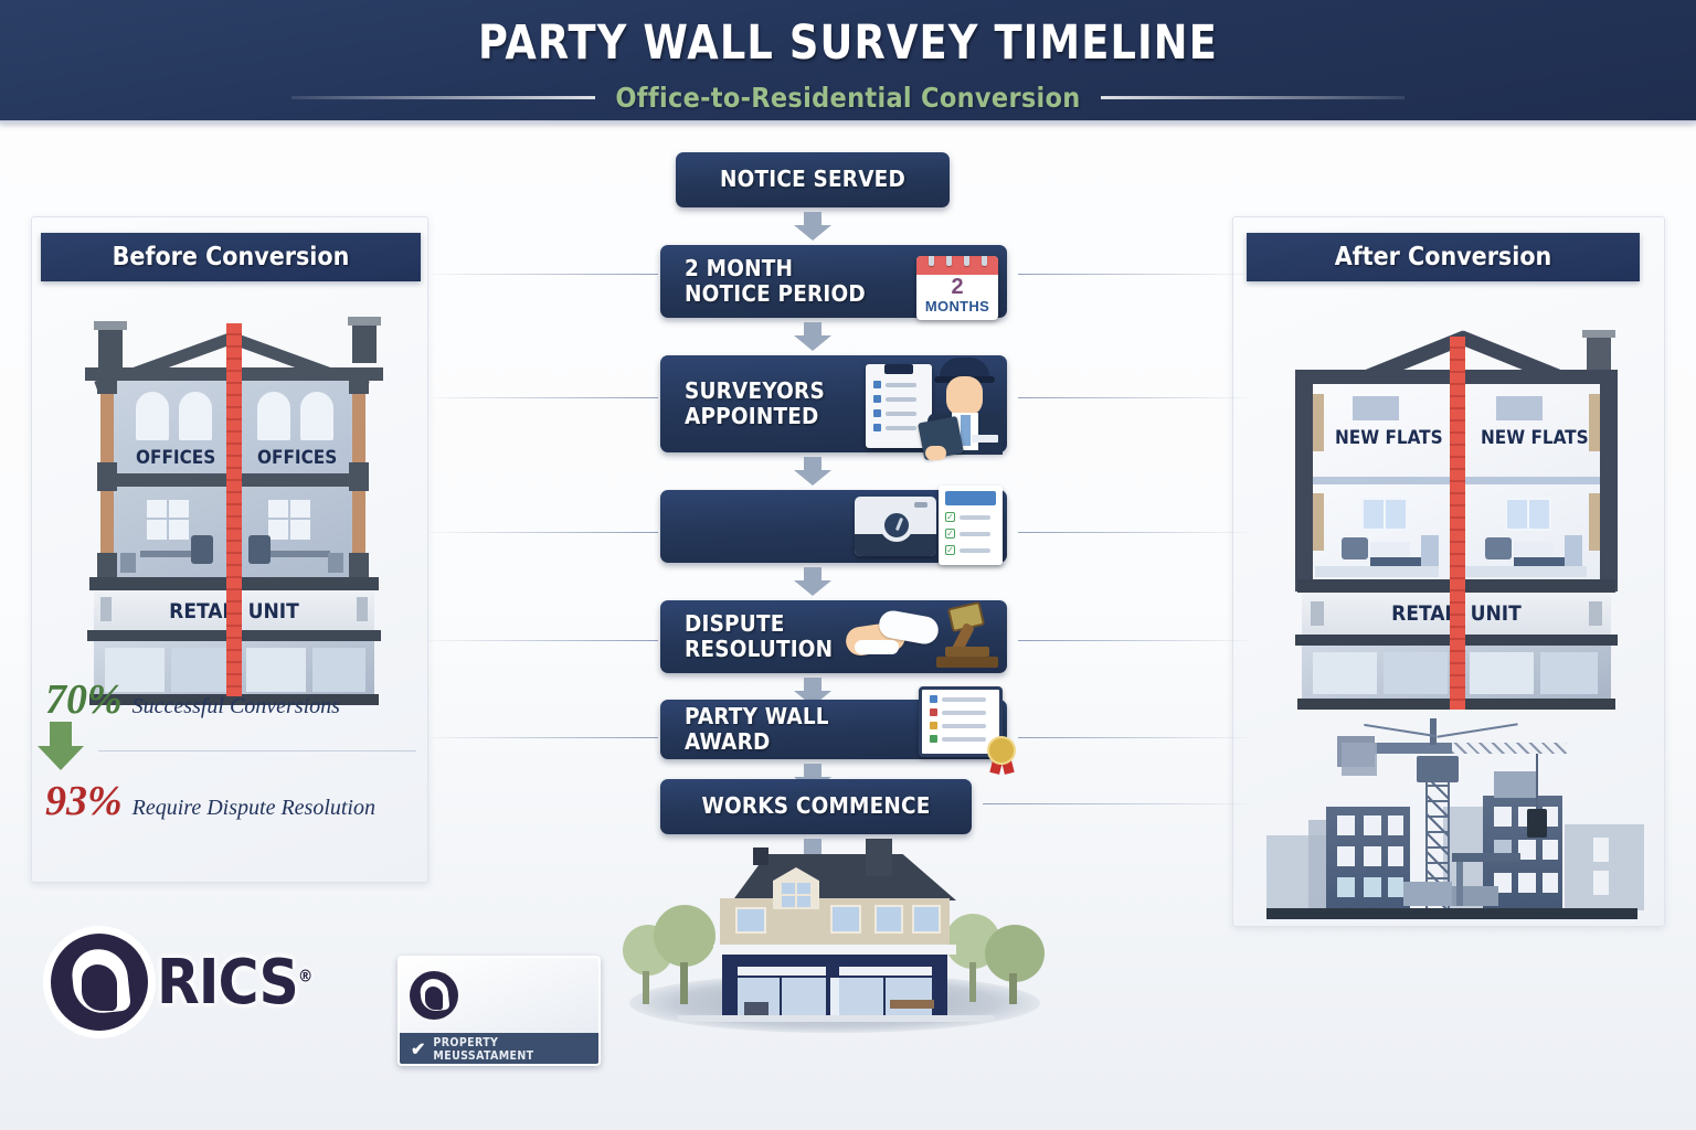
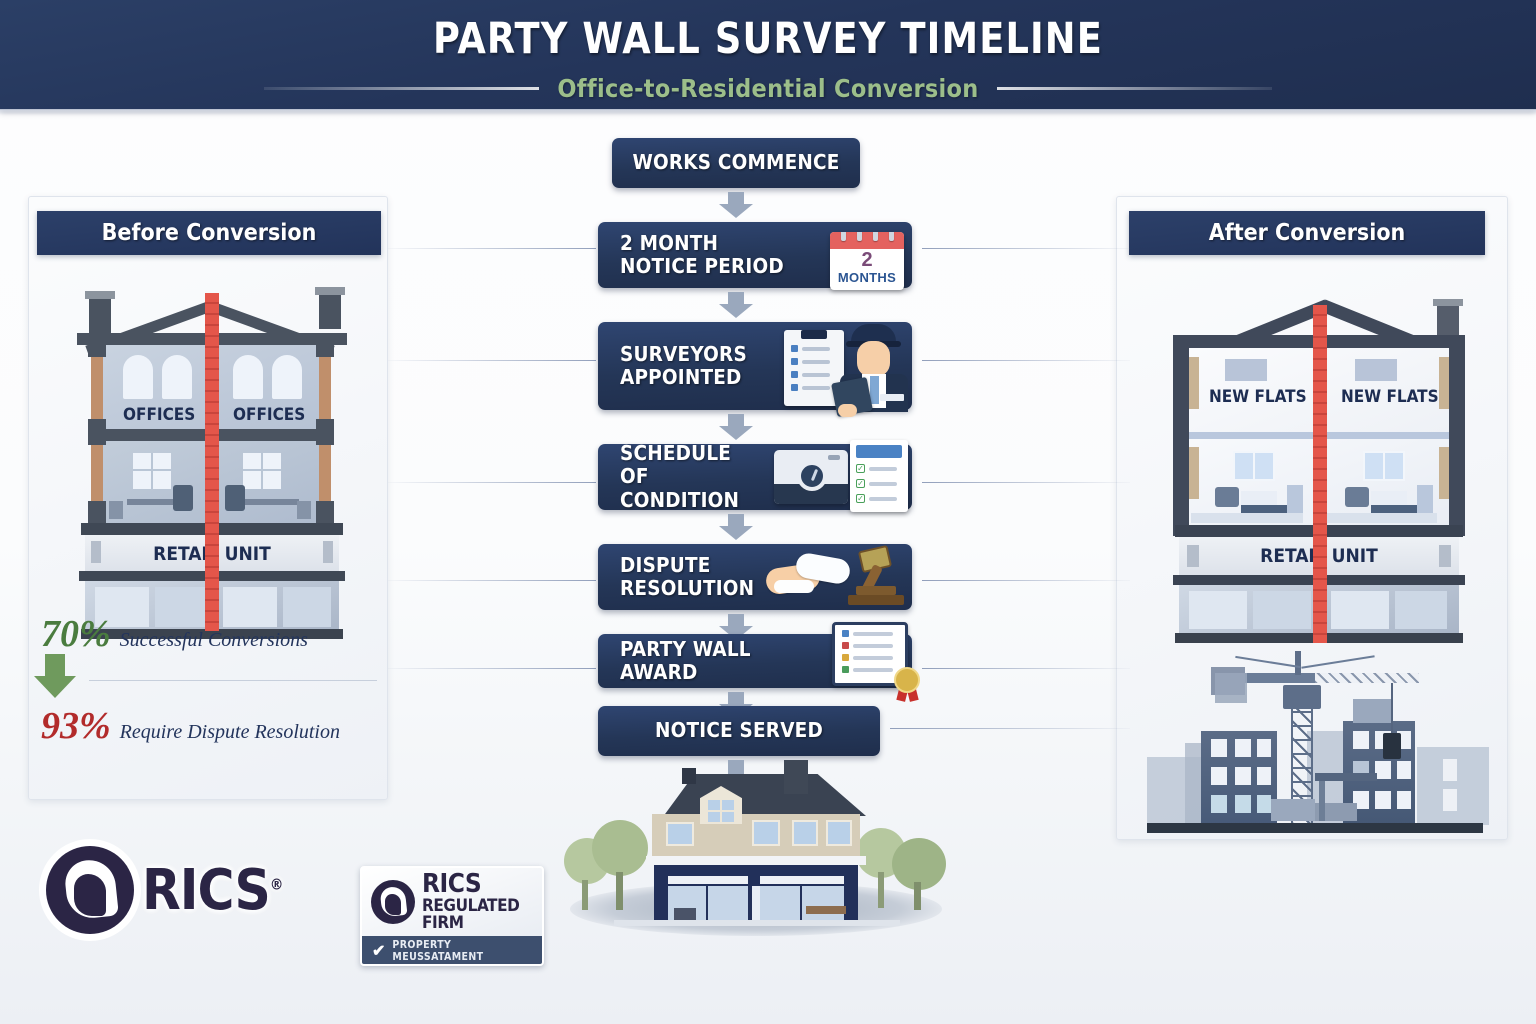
  PARTY WALL SURVEY TIMELINE
  Office-to-Residential Conversion
  Before Conversion
  OFFICES
  OFFICES
  RETA UNIT
  70%
  Successful Conversions
  93%
  Require Dispute Resolution
  After Conversion
  NEW FLATS
  NEW FLATS
  RETAI UNIT
- NOTICE SERVED
+ WORKS COMMENCE
  2 MONTH NOTICE PERIOD
  2
  MONTHS
  SURVEYORS APPOINTED
+ SCHEDULE OF CONDITION
  ✓
  ✓
  ✓
  DISPUTE RESOLUTION
  PARTY WALL AWARD
- WORKS COMMENCE
+ NOTICE SERVED
  RICS®
+ RICS
+ REGULATED FIRM
  ✔
  PROPERTY MEUSSATAMENT
